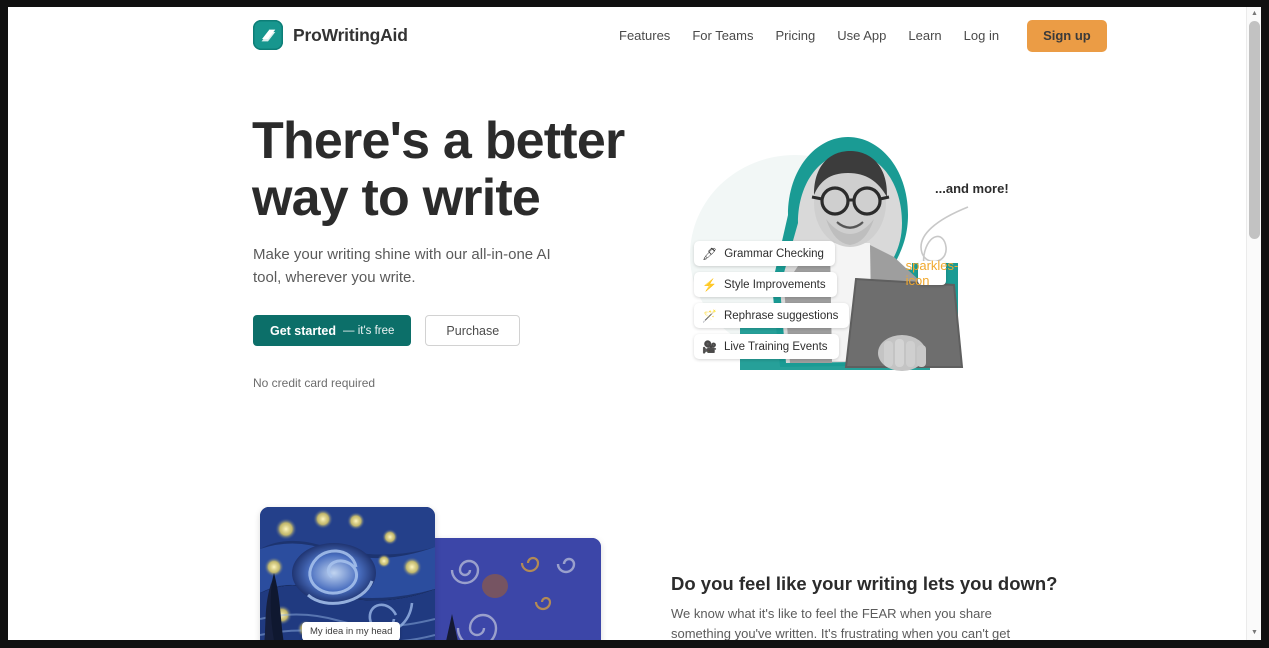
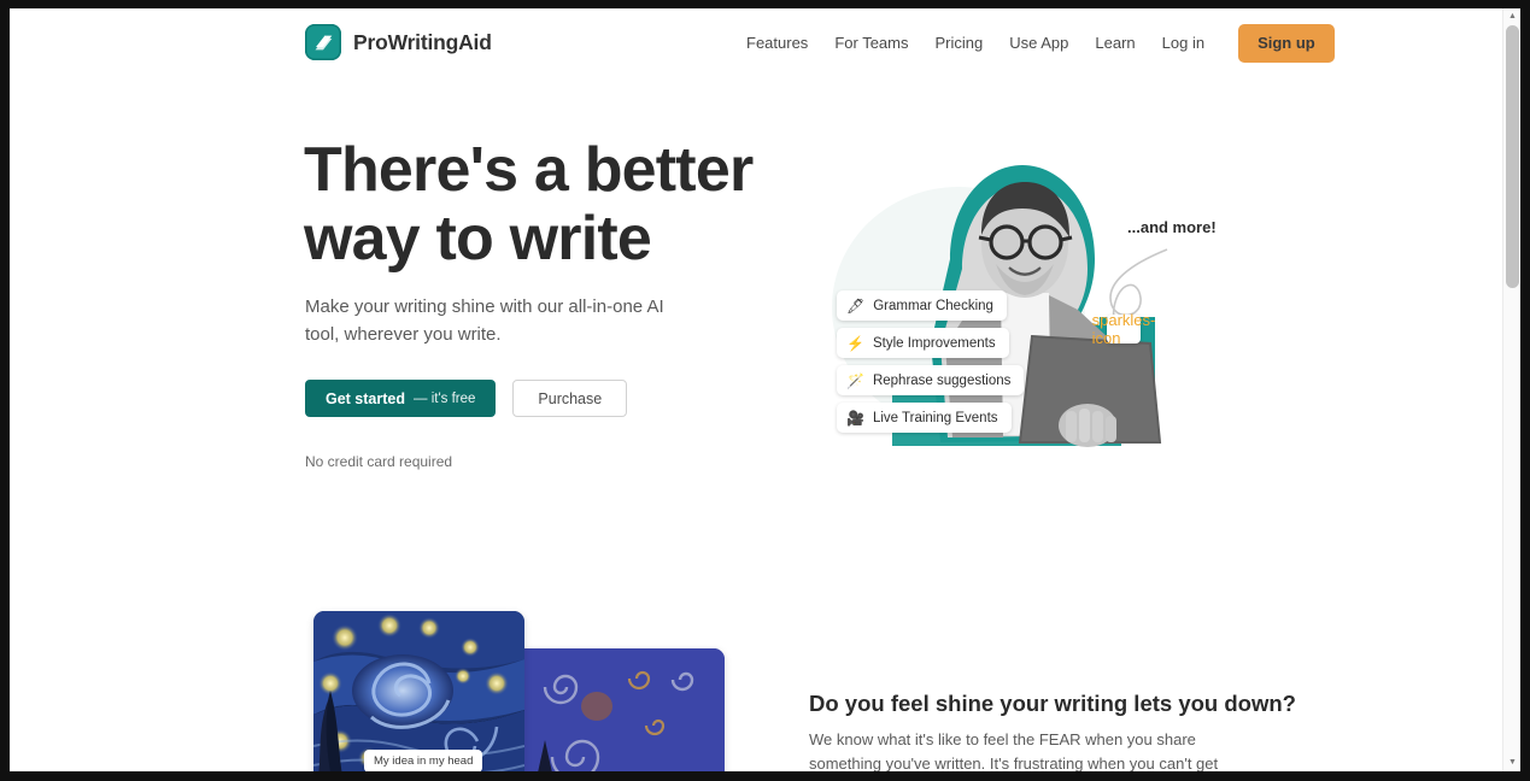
  ProWritingAid
  Features
  For Teams
  Pricing
  Use App
  Learn
  Log in
  Sign up
  There's a better way to write
  Make your writing shine with our all-in-one AI tool, wherever you write.
  Get started
  — it's free
  Purchase
  No credit card required
  ...and more!
  sparkles-icon
  🖋
  Grammar Checking
  ⚡
  Style Improvements
  🪄
  Rephrase suggestions
  🎥
  Live Training Events
  My idea in my head
- Do you feel like your writing lets you down?
+ Do you feel shine your writing lets you down?
  We know what it's like to feel the FEAR when you share something you've written. It's frustrating when you can't get
